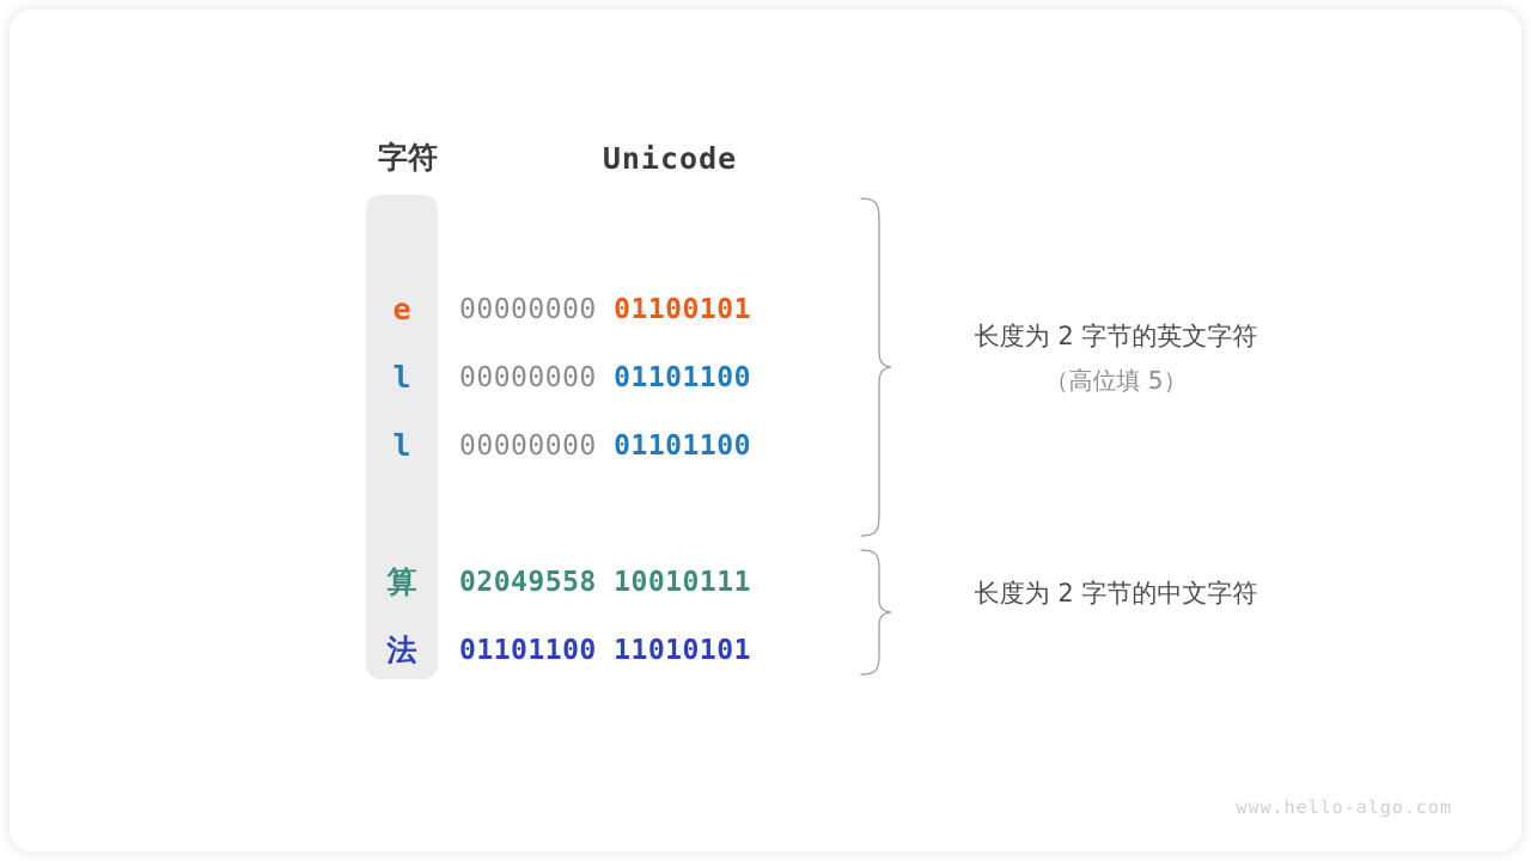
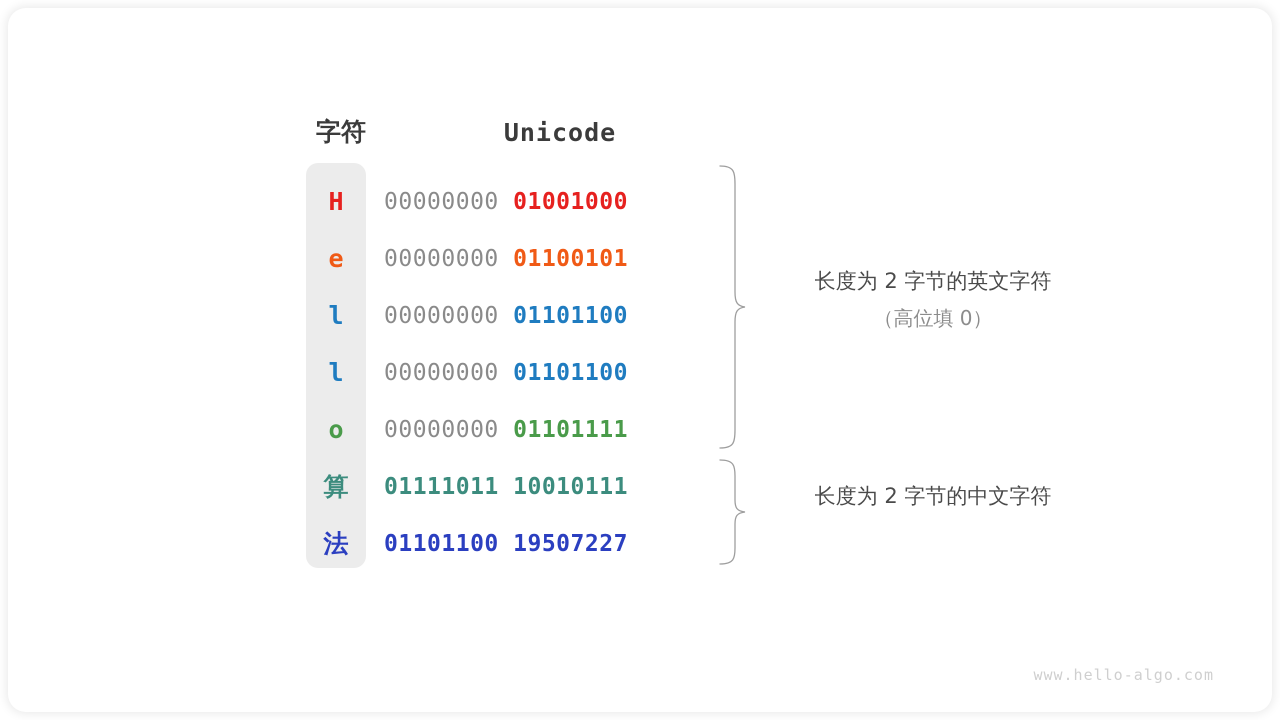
  字符
  Unicode
+ H
+ 00000000 01001000
  e
  00000000 01100101
  l
  00000000 01101100
  l
  00000000 01101100
+ o
+ 00000000 01101111
  算
- 02049558 10010111
+ 01111011 10010111
  法
- 01101100 11010101
+ 01101100 19507227
  长度为 2 字节的英文字符
- （高位填 5）
+ （高位填 0）
  长度为 2 字节的中文字符
  www.hello-algo.com
